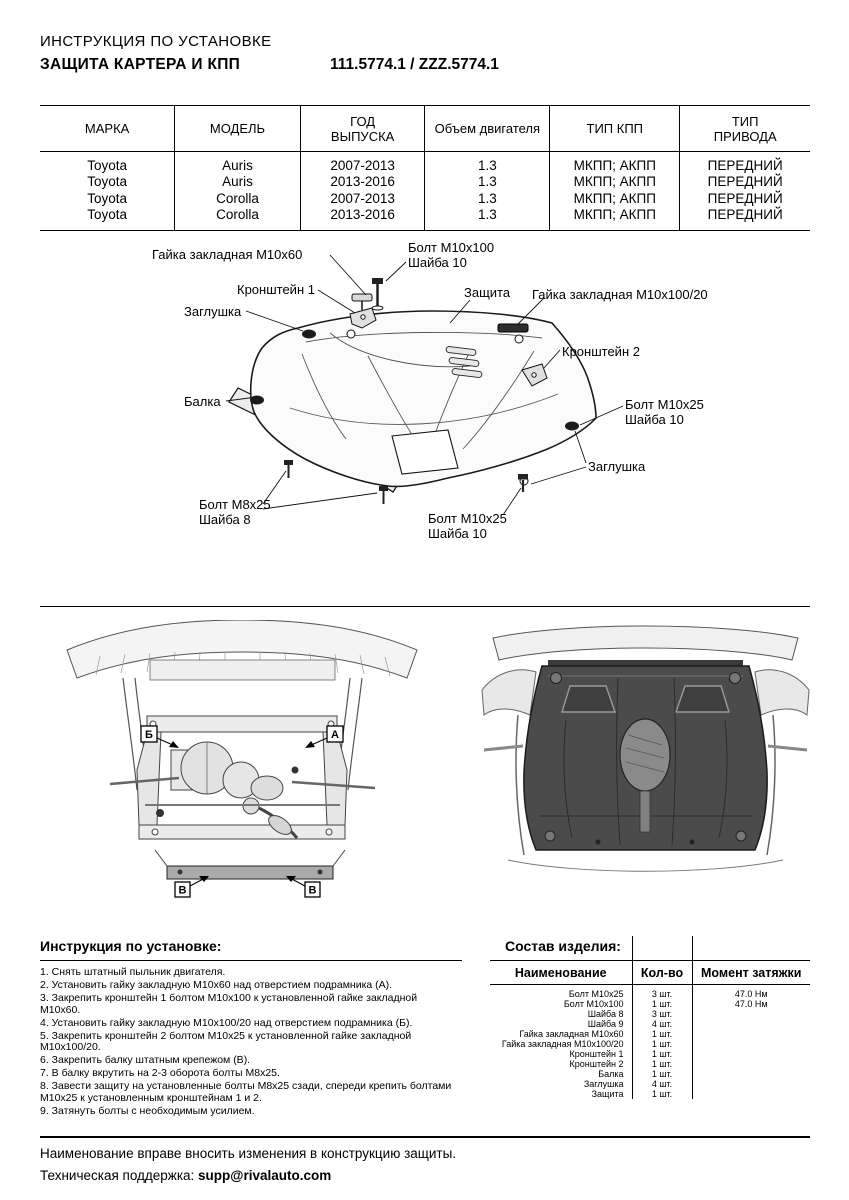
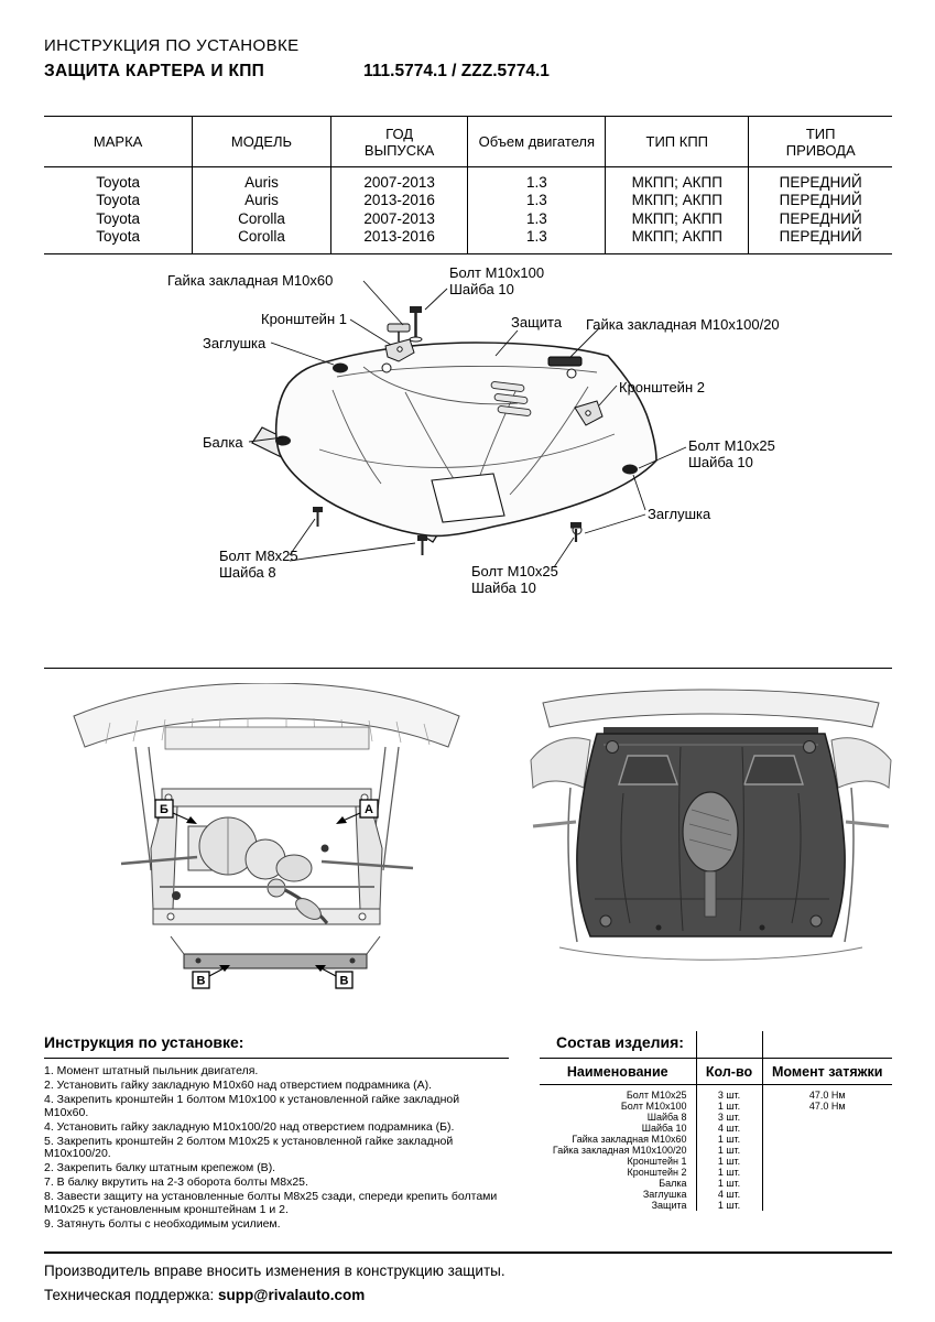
  ИНСТРУКЦИЯ ПО УСТАНОВКЕ
  ЗАЩИТА КАРТЕРА И КПП
  111.5774.1 / ZZZ.5774.1
  МАРКА	МОДЕЛЬ	ГОД ВЫПУСКА	Объем двигателя	ТИП КПП	ТИП ПРИВОДА
  Toyota	Auris	2007-2013	1.3	МКПП; АКПП	ПЕРЕДНИЙ
  Toyota	Auris	2013-2016	1.3	МКПП; АКПП	ПЕРЕДНИЙ
  Toyota	Corolla	2007-2013	1.3	МКПП; АКПП	ПЕРЕДНИЙ
  Toyota	Corolla	2013-2016	1.3	МКПП; АКПП	ПЕРЕДНИЙ
  Гайка закладная М10х60
  Болт М10х100
  Шайба 10
  Кронштейн 1
  Защита
  Гайка закладная М10х100/20
  Заглушка
  Кронштейн 2
  Балка
  Болт М10х25
  Шайба 10
  Заглушка
  Болт М8х25
  Шайба 8
  Болт М10х25
  Шайба 10
  Б
  А
  В
  В
  Инструкция по установке:
- 1. Снять штатный пыльник двигателя.
+ 1. Момент штатный пыльник двигателя.
  2. Установить гайку закладную М10х60 над отверстием подрамника (А).
- 3. Закрепить кронштейн 1 болтом М10х100 к установленной гайке закладной М10х60.
+ 4. Закрепить кронштейн 1 болтом М10х100 к установленной гайке закладной М10х60.
  4. Установить гайку закладную М10х100/20 над отверстием подрамника (Б).
  5. Закрепить кронштейн 2 болтом М10х25 к установленной гайке закладной М10х100/20.
- 6. Закрепить балку штатным крепежом (В).
+ 2. Закрепить балку штатным крепежом (В).
  7. В балку вкрутить на 2-3 оборота болты М8х25.
  8. Завести защиту на установленные болты М8х25 сзади, спереди крепить болтами М10х25 к установленным кронштейнам 1 и 2.
  9. Затянуть болты с необходимым усилием.
  Состав изделия:
  Наименование	Кол-во	Момент затяжки
  Болт М10х25	3 шт.	47.0 Нм
  Болт М10х100	1 шт.	47.0 Нм
  Шайба 8	3 шт.
- Шайба 9	4 шт.
+ Шайба 10	4 шт.
  Гайка закладная М10х60	1 шт.
  Гайка закладная М10х100/20	1 шт.
  Кронштейн 1	1 шт.
  Кронштейн 2	1 шт.
  Балка	1 шт.
  Заглушка	4 шт.
  Защита	1 шт.
- Наименование вправе вносить изменения в конструкцию защиты.
+ Производитель вправе вносить изменения в конструкцию защиты.
  Техническая поддержка: supp@rivalauto.com
